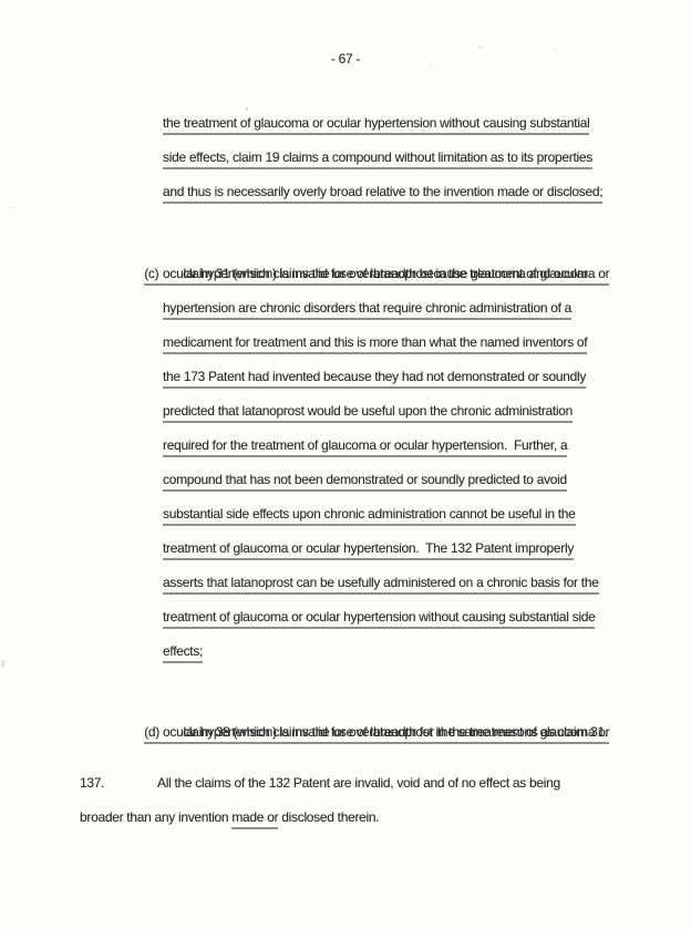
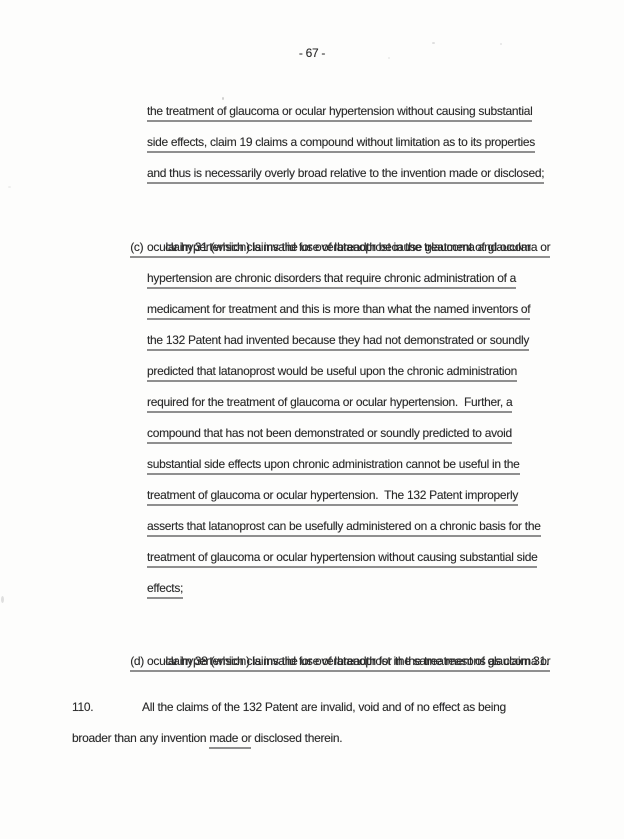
  - 67 -
  the treatment of glaucoma or ocular hypertension without causing substantial
  side effects, claim 19 claims a compound without limitation as to its properties
  and thus is necessarily overly broad relative to the invention made or disclosed;
  (c) claim 31 (which claims the use of latanoprost in the treatment of glaucoma or
  ocular hypertension) is invalid for overbreadth because glaucoma and ocular
  hypertension are chronic disorders that require chronic administration of a
  medicament for treatment and this is more than what the named inventors of
- the 173 Patent had invented because they had not demonstrated or soundly
+ the 132 Patent had invented because they had not demonstrated or soundly
  predicted that latanoprost would be useful upon the chronic administration
  required for the treatment of glaucoma or ocular hypertension. Further, a
  compound that has not been demonstrated or soundly predicted to avoid
  substantial side effects upon chronic administration cannot be useful in the
  treatment of glaucoma or ocular hypertension. The 132 Patent improperly
  asserts that latanoprost can be usefully administered on a chronic basis for the
  treatment of glaucoma or ocular hypertension without causing substantial side
  effects;
  (d) claim 38 (which claims the use of latanoprost in the treatment of glaucoma or
  ocular hypertension) is invalid for overbreadth for the same reasons as claim 31.
- 137. All the claims of the 132 Patent are invalid, void and of no effect as being
+ 110. All the claims of the 132 Patent are invalid, void and of no effect as being
  broader than any invention made or disclosed therein.
